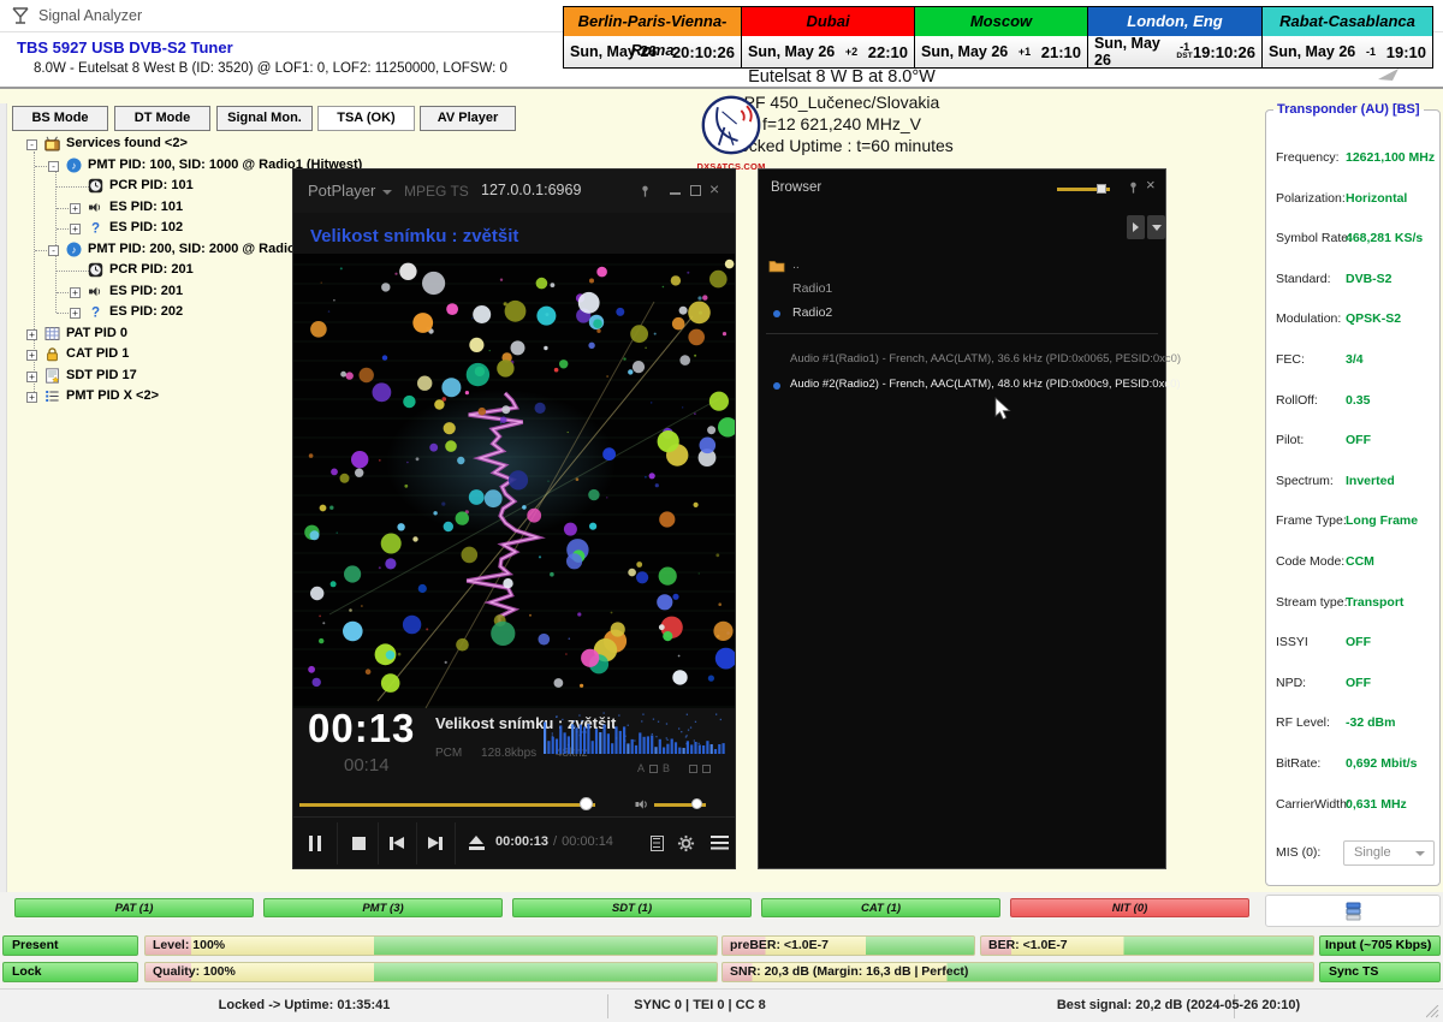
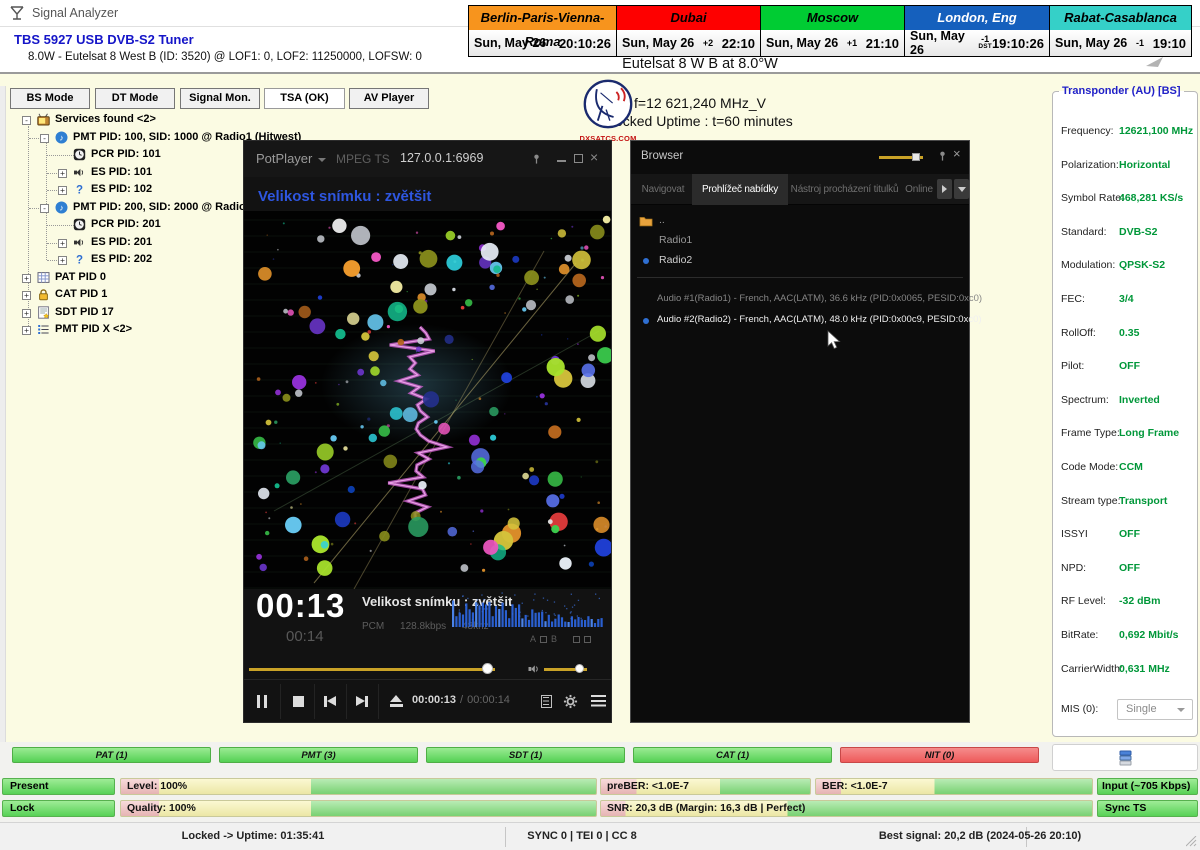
  Signal Analyzer
  TBS 5927 USB DVB-S2 Tuner
  8.0W - Eutelsat 8 West B (ID: 3520) @ LOF1: 0, LOF2: 11250000, LOFSW: 0
  Berlin-Paris-Vienna-Roma
  Sun, May 26
  20:10:26
  Dubai
  Sun, May 26
  +2
  22:10
  Moscow
  Sun, May 26
  +1
  21:10
  London, Eng
  Sun, May 26
  -1
  19:10:26
  Rabat-Casablanca
  Sun, May 26
  -1
  19:10
  Eutelsat 8 W B at 8.0°W
- PF 450_Lučenec/Slovakia
  f=12 621,240 MHz_V
  cked Uptime : t=60 minutes
  DXSATCS.COM
  BS Mode
  DT Mode
  Signal Mon.
  TSA (OK)
  AV Player
  -
  Services found <2>
  -
  ♪
  PMT PID: 100, SID: 1000 @ Radio1 (Hitwest)
  PCR PID: 101
  +
  ES PID: 101
  +
  ?
  ES PID: 102
  -
  ♪
  PCR PID: 201
  +
  ES PID: 201
  +
  ?
  ES PID: 202
  +
  PAT PID 0
  +
  CAT PID 1
  +
  SDT PID 17
  +
  PMT PID X <2>
  PotPlayer
  MPEG TS
  127.0.0.1:6969
  ×
  Velikost snímku : zvětšit
  00:13
  00:14
  Velikost snímku : zvětšit
  PCM 128.8kbps 4h
  A
  B
  00:00:13 / 00:00:14
  Browser
  ×
+ Navigovat
+ Prohlížeč nabídky
+ Nástroj procházení titulků
+ Online
  ..
  Radio1
  Radio2
  Audio #1(Radio1) - French, AAC(LATM), 36.6 kHz (PID:0x0065, PESID:0xc0)
  Audio #2(Radio2) - French, AAC(LATM), 48.0 kHz (PID:0x00c9, PESID:0xc0)
  Transponder (AU) [BS]
  Frequency:
  12621,100 MHz
  Polarization:
  Horizontal
  Symbol Rate:
  468,281 KS/s
  Standard:
  DVB-S2
  Modulation:
  QPSK-S2
  FEC:
  3/4
  RollOff:
  0.35
  Pilot:
  OFF
  Spectrum:
  Inverted
  Frame Type:
  Long Frame
  Code Mode:
  CCM
  Stream type:
  Transport
  ISSYI
  OFF
  NPD:
  OFF
  RF Level:
  -32 dBm
  BitRate:
  0,692 Mbit/s
  CarrierWidth:
  0,631 MHz
  MIS (0):
  Single
  PAT (1)
  PMT (3)
  SDT (1)
  CAT (1)
  NIT (0)
  Present
  Lock
  Level: 100%
  Quality: 100%
  preBER: <1.0E-7
  BER: <1.0E-7
  SNR: 20,3 dB (Margin: 16,3 dB | Perfect)
  Input (~705 Kbps)
  Sync TS
  Locked -> Uptime: 01:35:41
  SYNC 0 | TEI 0 | CC 8
  Best signal: 20,2 dB (2024-05-26 20:10)
